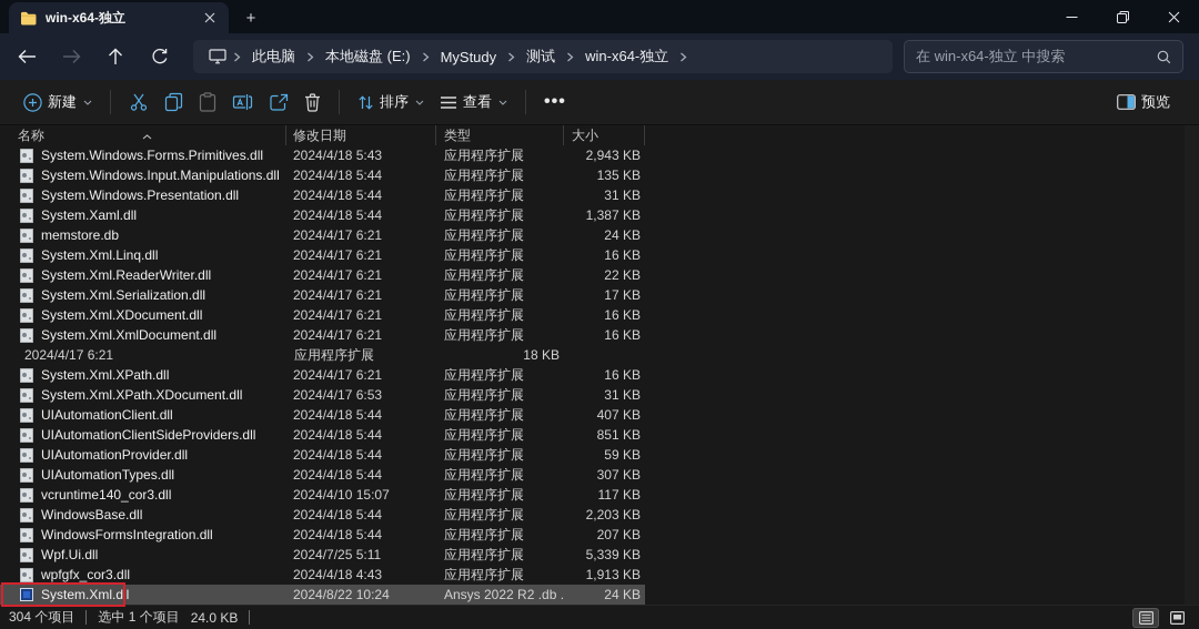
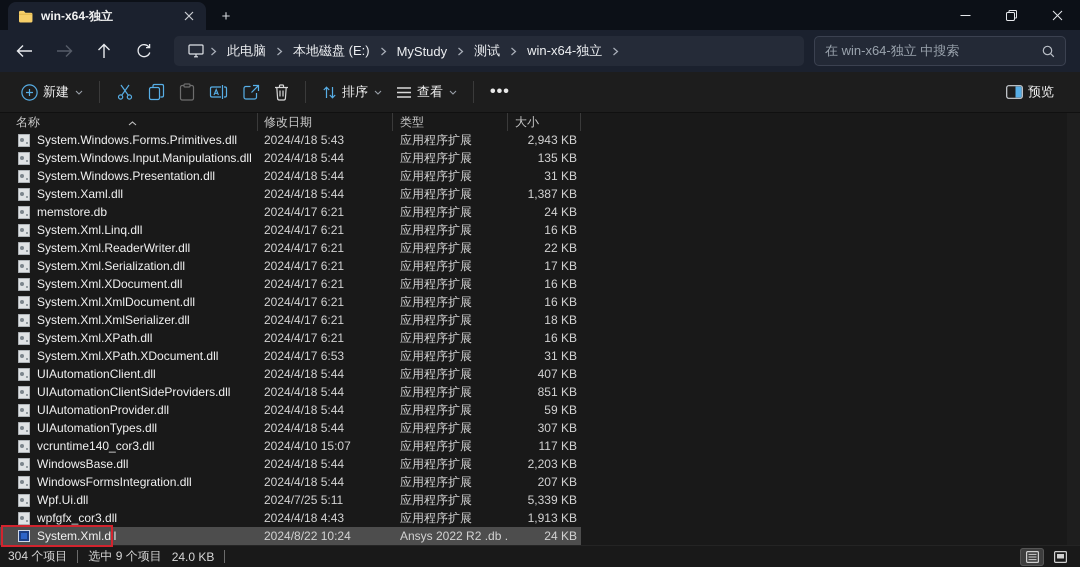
  win-x64-独立
  +
  此电脑
  本地磁盘 (E:)
  MyStudy
  测试
  win-x64-独立
  在 win-x64-独立 中搜索
  新建
  排序
  查看
  •••
  预览
  名称
  修改日期
  类型
  大小
  System.Windows.Forms.Primitives.dll
  2024/4/18 5:43
  应用程序扩展
  2,943 KB
  System.Windows.Input.Manipulations.dll
  2024/4/18 5:44
  应用程序扩展
  135 KB
  System.Windows.Presentation.dll
  2024/4/18 5:44
  应用程序扩展
  31 KB
  System.Xaml.dll
  2024/4/18 5:44
  应用程序扩展
  1,387 KB
  memstore.db
  2024/4/17 6:21
  应用程序扩展
  24 KB
  System.Xml.Linq.dll
  2024/4/17 6:21
  应用程序扩展
  16 KB
  System.Xml.ReaderWriter.dll
  2024/4/17 6:21
  应用程序扩展
  22 KB
  System.Xml.Serialization.dll
  2024/4/17 6:21
  应用程序扩展
  17 KB
  System.Xml.XDocument.dll
  2024/4/17 6:21
  应用程序扩展
  16 KB
  System.Xml.XmlDocument.dll
  2024/4/17 6:21
  应用程序扩展
  16 KB
+ System.Xml.XmlSerializer.dll
  2024/4/17 6:21
  应用程序扩展
  18 KB
  System.Xml.XPath.dll
  2024/4/17 6:21
  应用程序扩展
  16 KB
  System.Xml.XPath.XDocument.dll
  2024/4/17 6:53
  应用程序扩展
  31 KB
  UIAutomationClient.dll
  2024/4/18 5:44
  应用程序扩展
  407 KB
  UIAutomationClientSideProviders.dll
  2024/4/18 5:44
  应用程序扩展
  851 KB
  UIAutomationProvider.dll
  2024/4/18 5:44
  应用程序扩展
  59 KB
  UIAutomationTypes.dll
  2024/4/18 5:44
  应用程序扩展
  307 KB
  vcruntime140_cor3.dll
  2024/4/10 15:07
  应用程序扩展
  117 KB
  WindowsBase.dll
  2024/4/18 5:44
  应用程序扩展
  2,203 KB
  WindowsFormsIntegration.dll
  2024/4/18 5:44
  应用程序扩展
  207 KB
  Wpf.Ui.dll
  2024/7/25 5:11
  应用程序扩展
  5,339 KB
  wpfgfx_cor3.dll
  2024/4/18 4:43
  应用程序扩展
  1,913 KB
  System.Xml.dll
  2024/8/22 10:24
  Ansys 2022 R2 .db .
  24 KB
  304 个项目
- 选中 1 个项目
+ 选中 9 个项目
  24.0 KB
